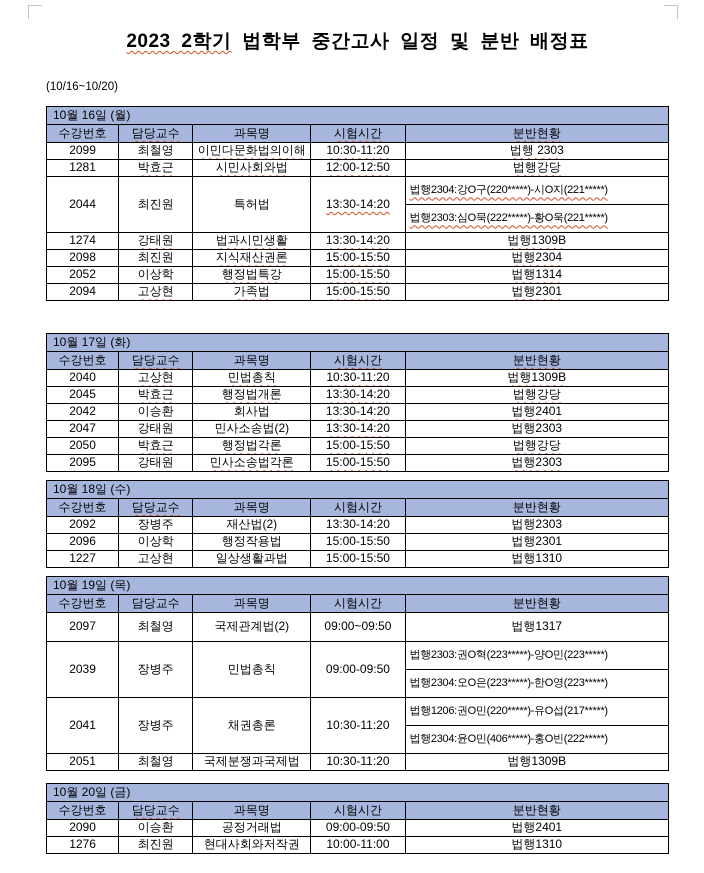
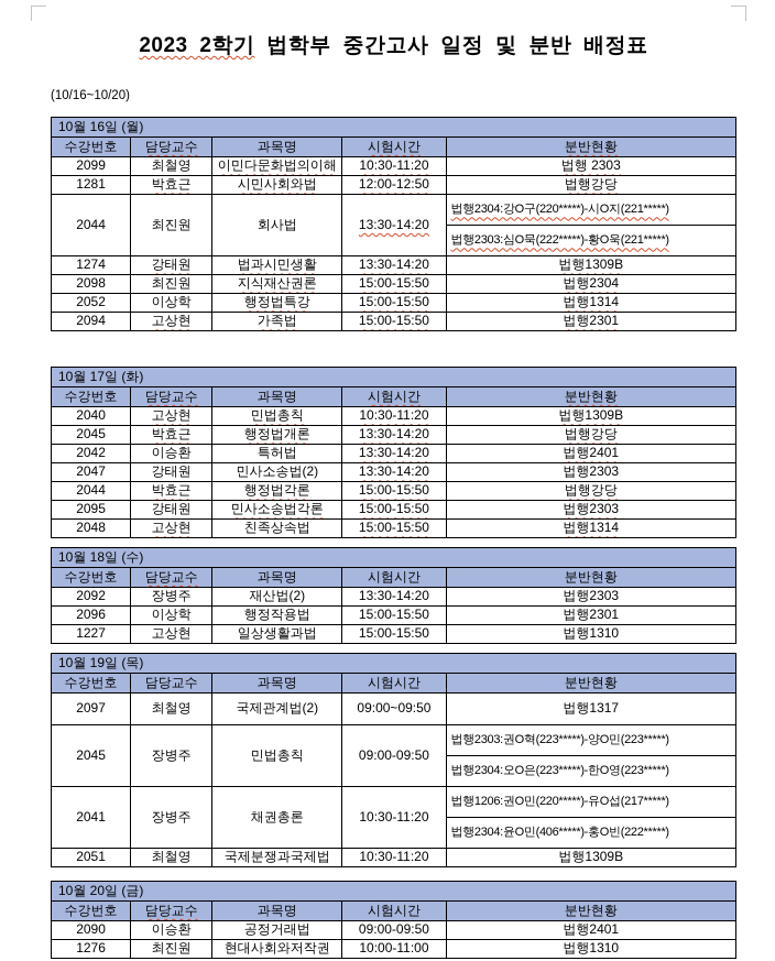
  2023 2학기 법학부 중간고사 일정 및 분반 배정표
  (10/16~10/20)
  10월 16일 (월)
  수강번호	담당교수	과목명	시험시간	분반현황
  2099	최철영	이민다문화법의이해	10:30-11:20	법행 2303
  1281	박효근	시민사회와법	12:00-12:50	법행강당
- 2044	최진원	특허법	13:30-14:20	법행2304:강O구(220*****)-시O지(221*****)
+ 2044	최진원	회사법	13:30-14:20	법행2304:강O구(220*****)-시O지(221*****)
  법행2303:심O묵(222*****)-황O욱(221*****)
  1274	강태원	법과시민생활	13:30-14:20	법행1309B
  2098	최진원	지식재산권론	15:00-15:50	법행2304
  2052	이상학	행정법특강	15:00-15:50	법행1314
  2094	고상현	가족법	15:00-15:50	법행2301
  10월 17일 (화)
  수강번호	담당교수	과목명	시험시간	분반현황
  2040	고상현	민법총칙	10:30-11:20	법행1309B
  2045	박효근	행정법개론	13:30-14:20	법행강당
- 2042	이승환	회사법	13:30-14:20	법행2401
+ 2042	이승환	특허법	13:30-14:20	법행2401
  2047	강태원	민사소송법(2)	13:30-14:20	법행2303
- 2050	박효근	행정법각론	15:00-15:50	법행강당
+ 2044	박효근	행정법각론	15:00-15:50	법행강당
  2095	강태원	민사소송법각론	15:00-15:50	법행2303
+ 2048	고상현	친족상속법	15:00-15:50	법행1314
  10월 18일 (수)
  수강번호	담당교수	과목명	시험시간	분반현황
  2092	장병주	재산법(2)	13:30-14:20	법행2303
  2096	이상학	행정작용법	15:00-15:50	법행2301
  1227	고상현	일상생활과법	15:00-15:50	법행1310
  10월 19일 (목)
  수강번호	담당교수	과목명	시험시간	분반현황
  2097	최철영	국제관계법(2)	09:00~09:50	법행1317
- 2039	장병주	민법총칙	09:00-09:50	법행2303:권O혁(223*****)-양O민(223*****)
+ 2045	장병주	민법총칙	09:00-09:50	법행2303:권O혁(223*****)-양O민(223*****)
  법행2304:오O은(223*****)-한O영(223*****)
  2041	장병주	채권총론	10:30-11:20	법행1206:권O민(220*****)-유O섭(217*****)
  법행2304:윤O민(406*****)-홍O빈(222*****)
  2051	최철영	국제분쟁과국제법	10:30-11:20	법행1309B
  10월 20일 (금)
  수강번호	담당교수	과목명	시험시간	분반현황
  2090	이승환	공정거래법	09:00-09:50	법행2401
  1276	최진원	현대사회와저작권	10:00-11:00	법행1310
